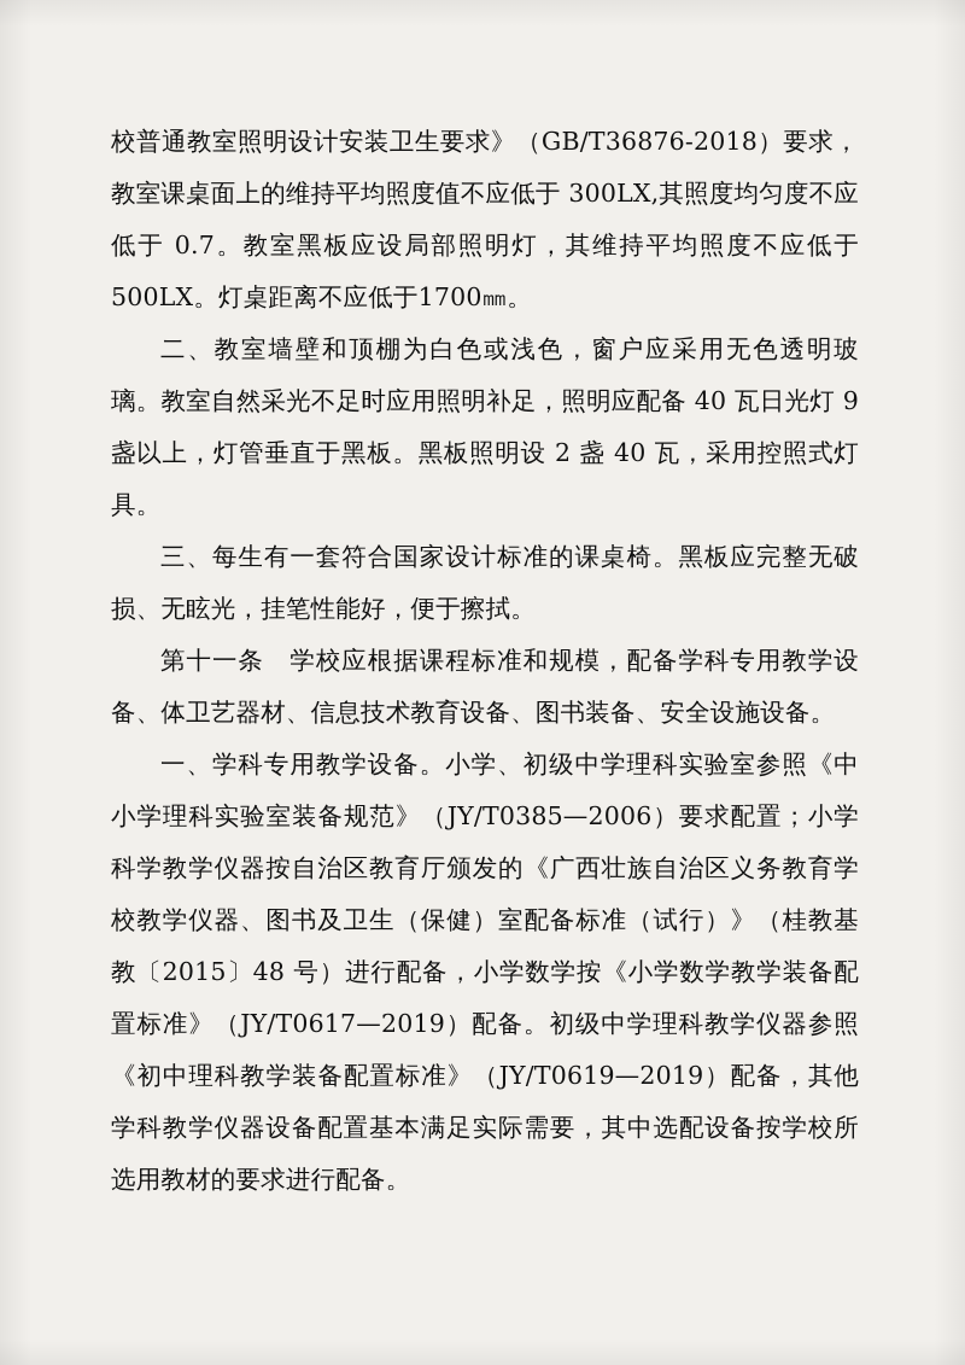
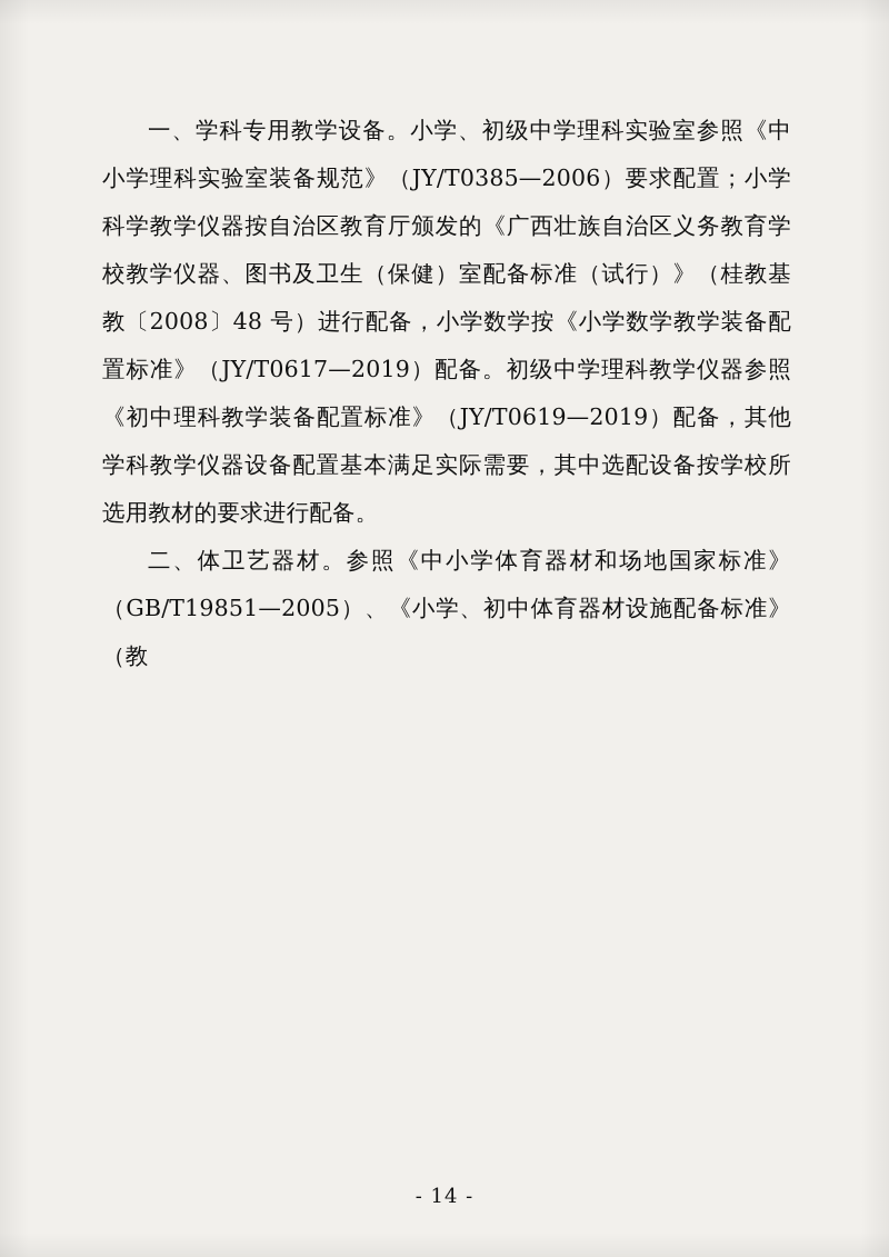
- 校普通教室照明设计安装卫生要求》（GB/T36876-2018）要求，教室课桌面上的维持平均照度值不应低于 300LX,其照度均匀度不应低于 0.7。教室黑板应设局部照明灯，其维持平均照度不应低于500LX。灯桌距离不应低于1700㎜。
- 二、教室墙壁和顶棚为白色或浅色，窗户应采用无色透明玻璃。教室自然采光不足时应用照明补足，照明应配备 40 瓦日光灯 9 盏以上，灯管垂直于黑板。黑板照明设 2 盏 40 瓦，采用控照式灯具。
- 三、每生有一套符合国家设计标准的课桌椅。黑板应完整无破损、无眩光，挂笔性能好，便于擦拭。
- 第十一条 学校应根据课程标准和规模，配备学科专用教学设备、体卫艺器材、信息技术教育设备、图书装备、安全设施设备。
- 一、学科专用教学设备。小学、初级中学理科实验室参照《中小学理科实验室装备规范》（JY/T0385—2006）要求配置；小学科学教学仪器按自治区教育厅颁发的《广西壮族自治区义务教育学校教学仪器、图书及卫生（保健）室配备标准（试行）》（桂教基教〔2015〕48 号）进行配备，小学数学按《小学数学教学装备配置标准》（JY/T0617—2019）配备。初级中学理科教学仪器参照《初中理科教学装备配置标准》（JY/T0619—2019）配备，其他学科教学仪器设备配置基本满足实际需要，其中选配设备按学校所选用教材的要求进行配备。
+ 一、学科专用教学设备。小学、初级中学理科实验室参照《中小学理科实验室装备规范》（JY/T0385—2006）要求配置；小学科学教学仪器按自治区教育厅颁发的《广西壮族自治区义务教育学校教学仪器、图书及卫生（保健）室配备标准（试行）》（桂教基教〔2008〕48 号）进行配备，小学数学按《小学数学教学装备配置标准》（JY/T0617—2019）配备。初级中学理科教学仪器参照《初中理科教学装备配置标准》（JY/T0619—2019）配备，其他学科教学仪器设备配置基本满足实际需要，其中选配设备按学校所选用教材的要求进行配备。
+ 二、体卫艺器材。参照《中小学体育器材和场地国家标准》（GB/T19851—2005）、《小学、初中体育器材设施配备标准》（教
+ - 14 -
